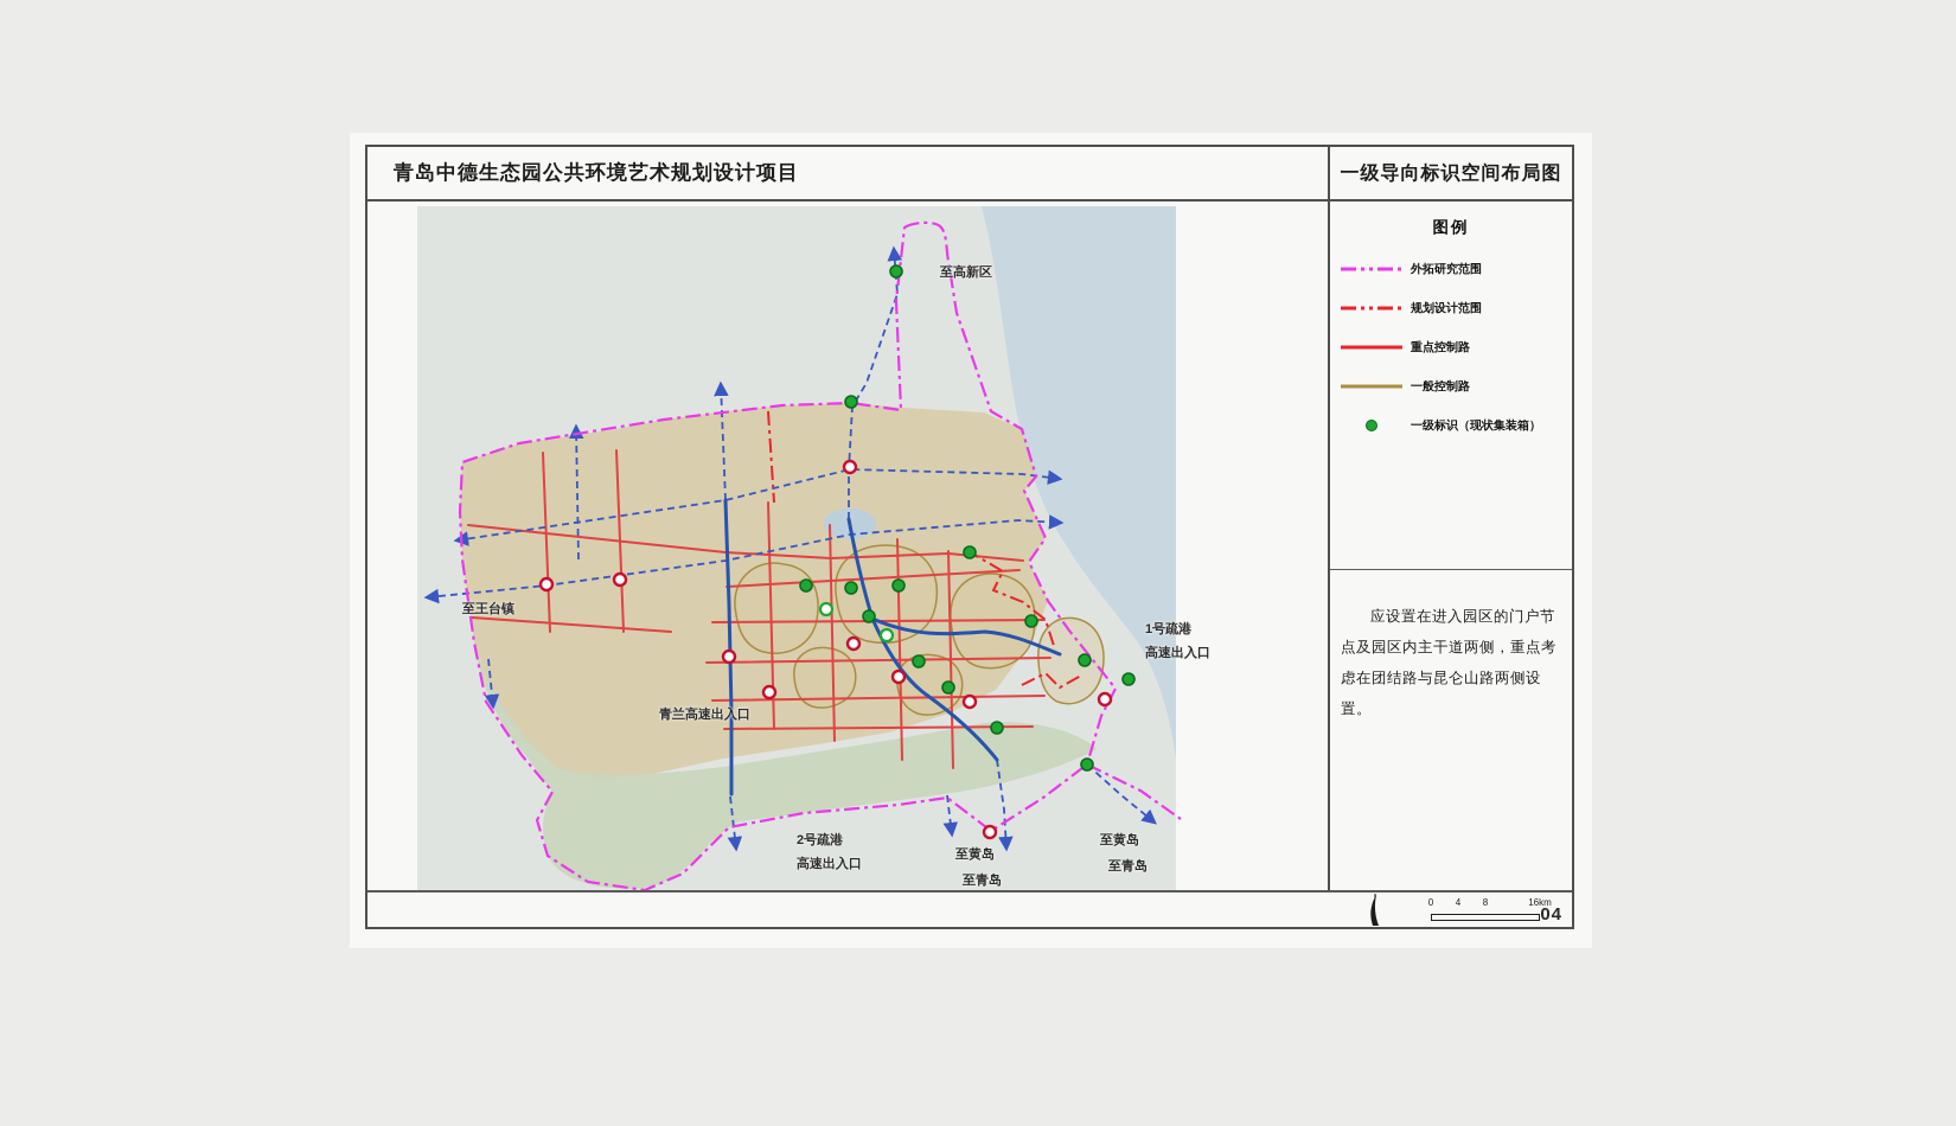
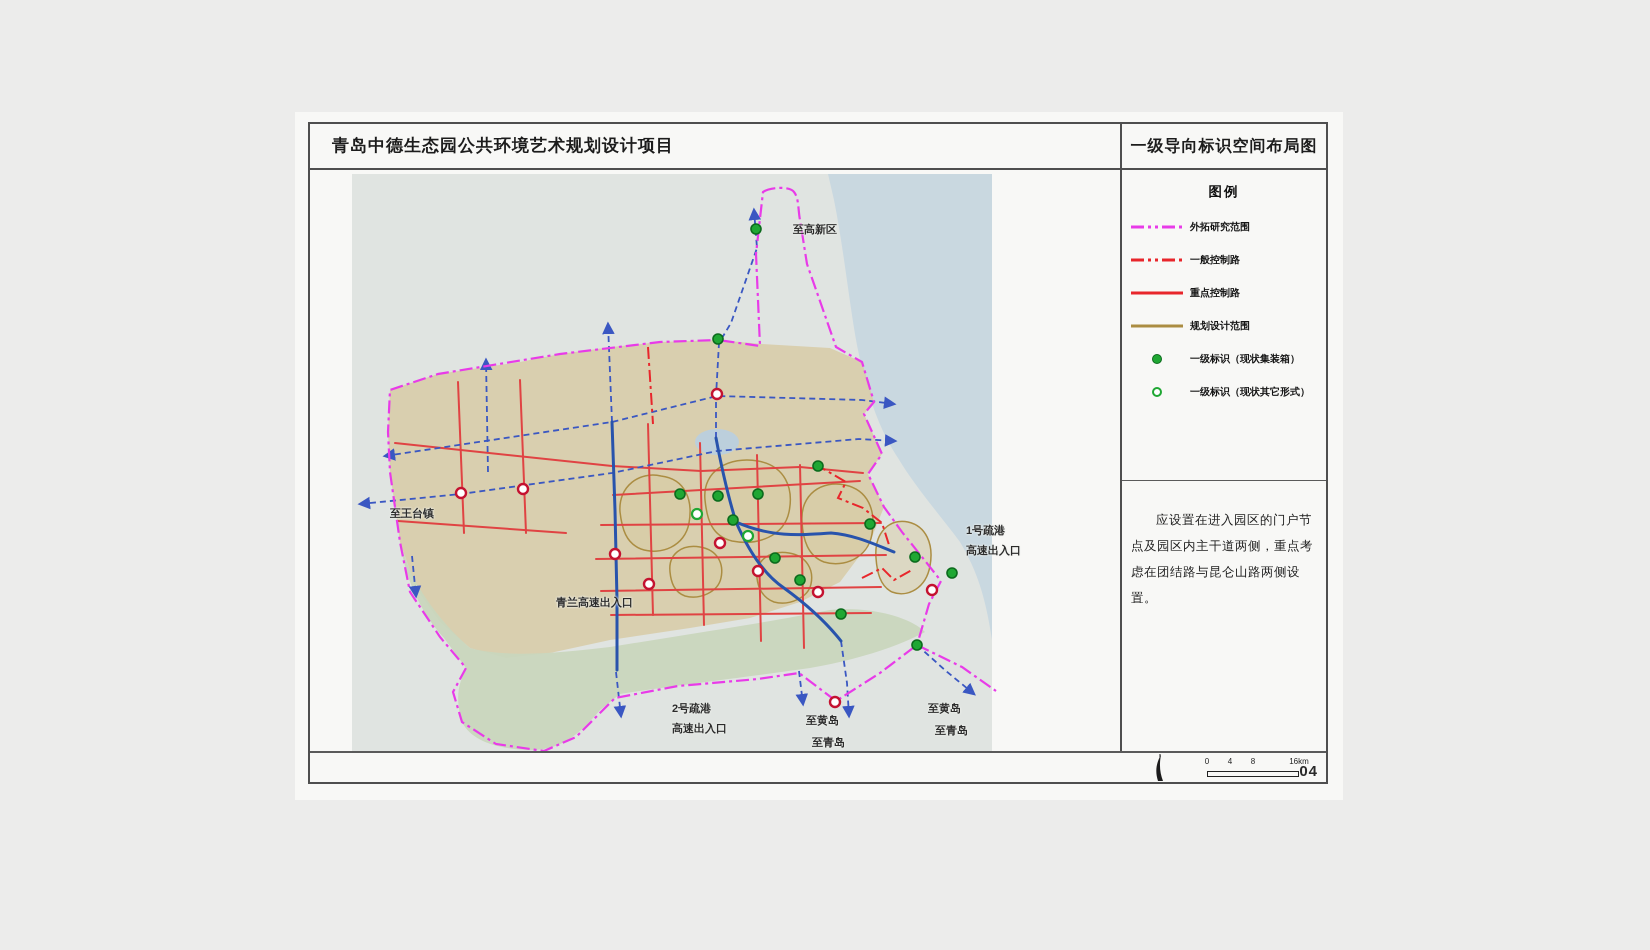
  青岛中德生态园公共环境艺术规划设计项目
  一级导向标识空间布局图
  至高新区
  至王台镇
  青兰高速出入口
  1号疏港
  高速出入口
  2号疏港
  高速出入口
  至黄岛
  至青岛
  至黄岛
  至青岛
  图例
  外拓研究范围
- 规划设计范围
+ 一般控制路
  重点控制路
- 一般控制路
+ 规划设计范围
  一级标识（现状集装箱）
+ 一级标识（现状其它形式）
  应设置在进入园区的门户节点及园区内主干道两侧，重点考虑在团结路与昆仑山路两侧设置。
  0
  4
  8
  16km
  04
